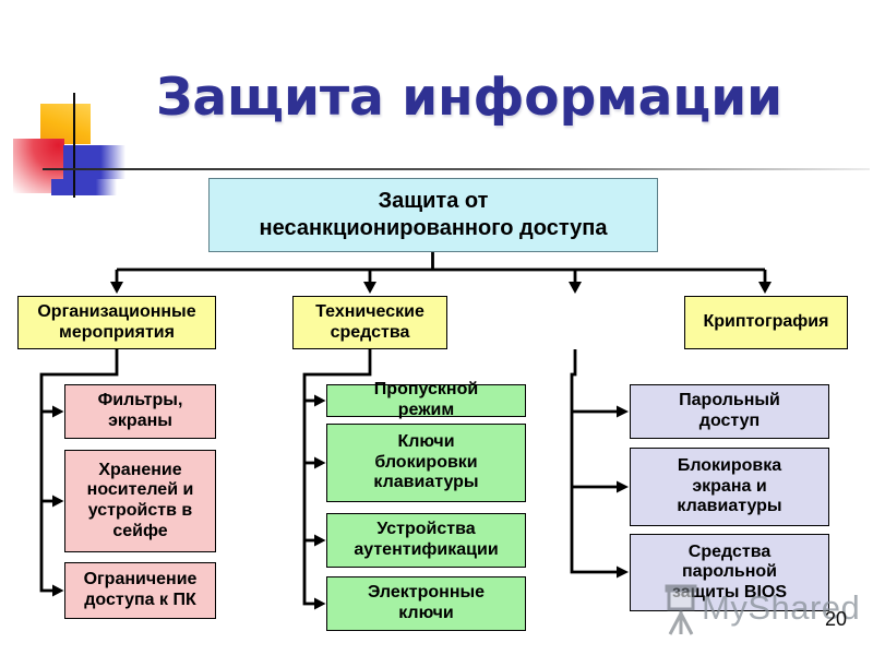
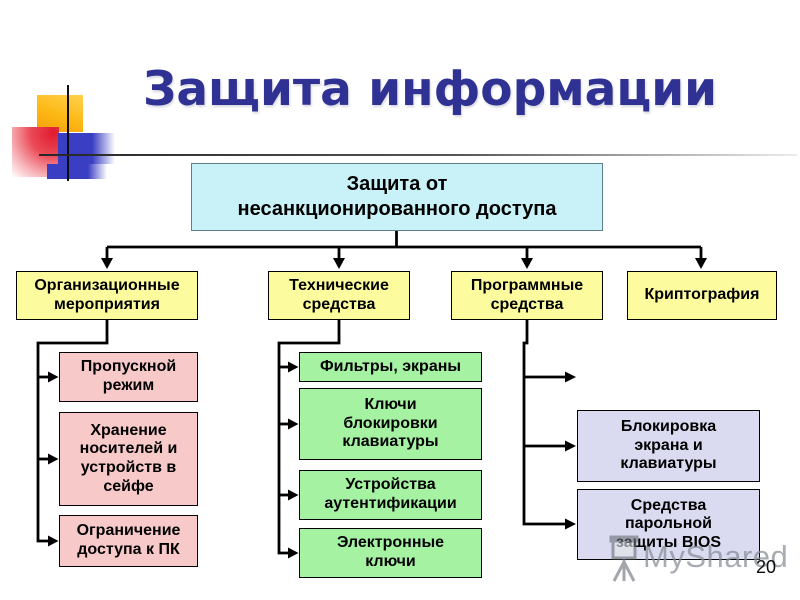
  Защита информации
  Защита от
  несанкционированного доступа
  Организационные мероприятия
  Технические средства
+ Программные средства
  Криптография
- Фильтры, экраны
+ Пропускной режим
  Хранение носителей и устройств в сейфе
  Ограничение доступа к ПК
- Пропускной режим
+ Фильтры, экраны
  Ключи блокировки клавиатуры
  Устройства аутентификации
  Электронные ключи
- Парольный доступ
  Блокировка экрана и клавиатуры
  Средства парольной защиты BIOS
  MyShared
  20
